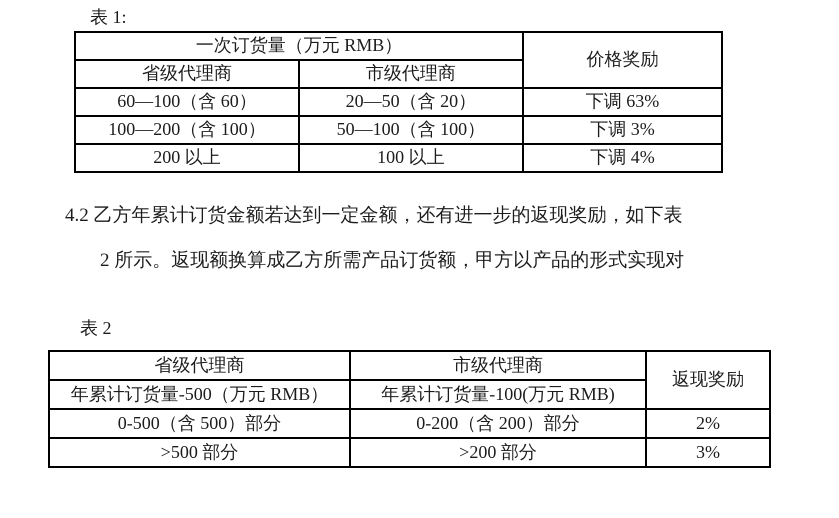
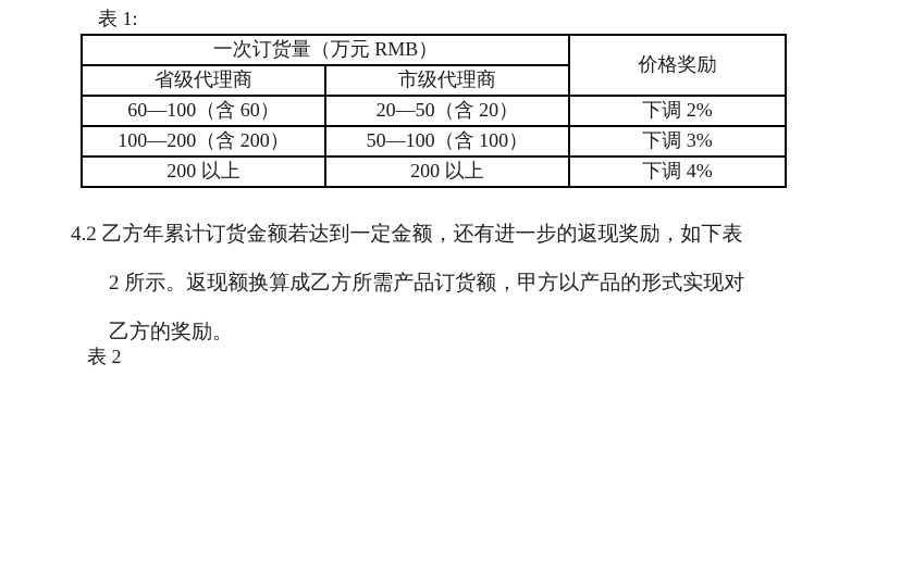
  表 1:
  一次订货量（万元 RMB）	价格奖励
  省级代理商	市级代理商
- 60—100（含 60）	20—50（含 20）	下调 63%
+ 60—100（含 60）	20—50（含 20）	下调 2%
- 100—200（含 100）	50—100（含 100）	下调 3%
+ 100—200（含 200）	50—100（含 100）	下调 3%
- 200 以上	100 以上	下调 4%
+ 200 以上	200 以上	下调 4%
  4.2 乙方年累计订货金额若达到一定金额，还有进一步的返现奖励，如下表
  2 所示。返现额换算成乙方所需产品订货额，甲方以产品的形式实现对
+ 乙方的奖励。
  表 2
- 省级代理商	市级代理商	返现奖励
- 年累计订货量-500（万元 RMB）	年累计订货量-100(万元 RMB)
- 0-500（含 500）部分	0-200（含 200）部分	2%
- >500 部分	>200 部分	3%
